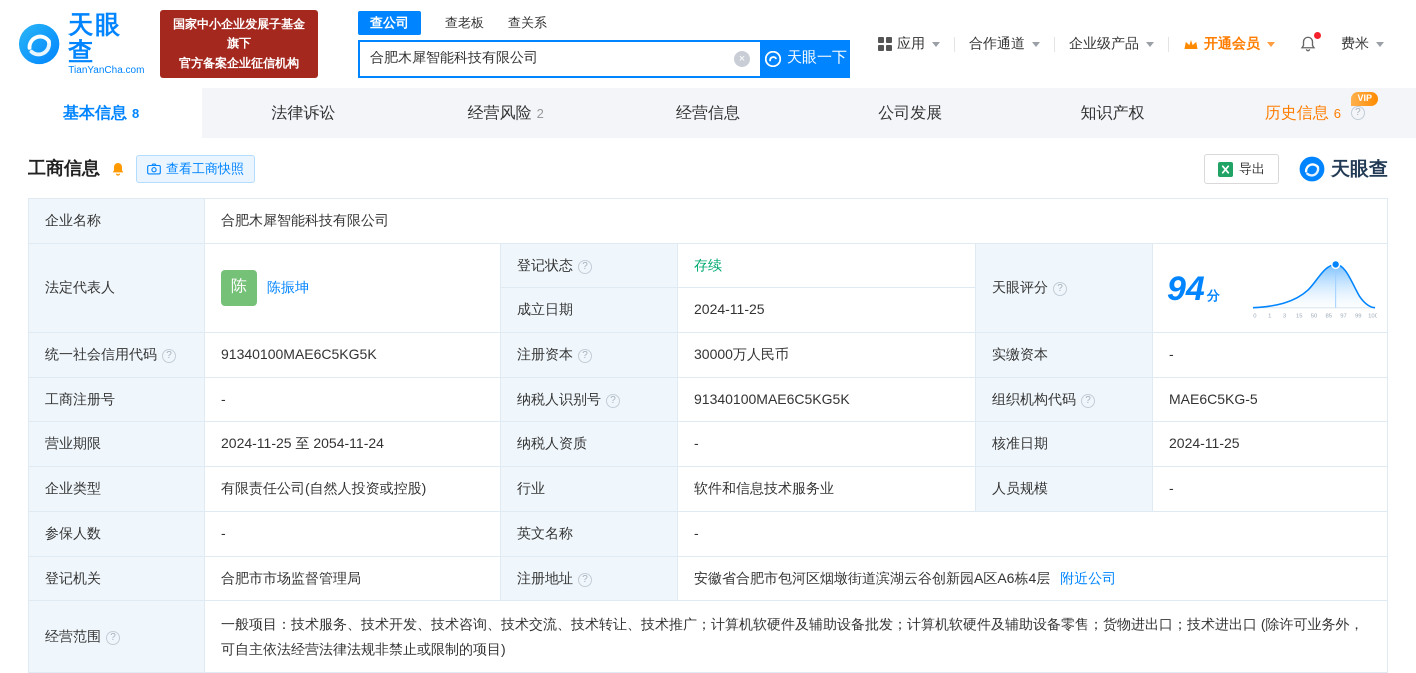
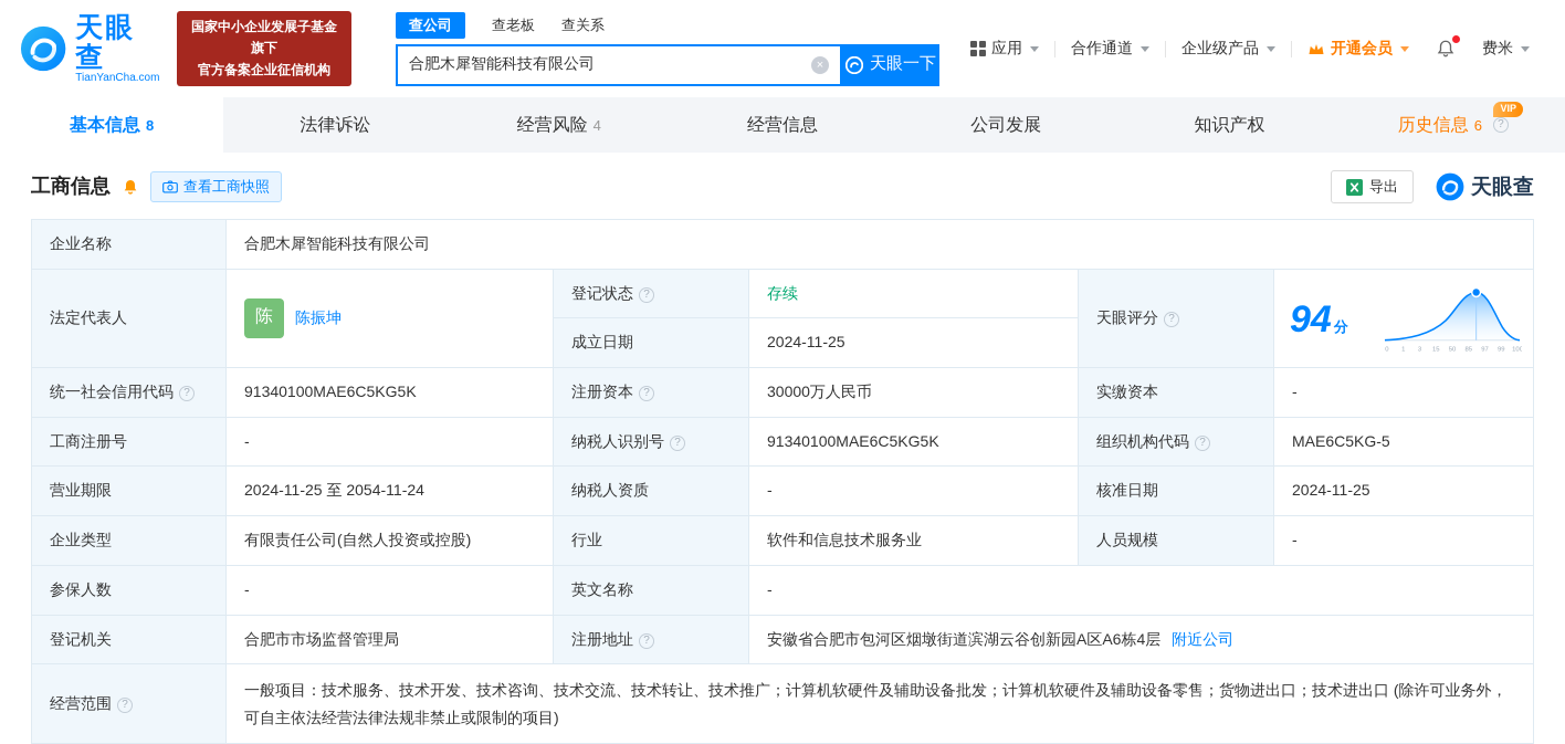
  天眼查
  TianYanCha.com
  国家中小企业发展子基金旗下
  官方备案企业征信机构
  查公司
  查老板
  查关系
  合肥木犀智能科技有限公司
  天眼一下
  应用
  合作通道
  企业级产品
  开通会员
  费米
  基本信息
  8
  法律诉讼
  经营风险
- 2
+ 4
  经营信息
  公司发展
  知识产权
  VIP
  历史信息
  6
  工商信息
  查看工商快照
  导出
  天眼查
  企业名称	合肥木犀智能科技有限公司
  成立日期	2024-11-25
  统一社会信用代码	91340100MAE6C5KG5K	注册资本	30000万人民币	实缴资本	-
  工商注册号	-	纳税人识别号	91340100MAE6C5KG5K	组织机构代码	MAE6C5KG-5
  营业期限	2024-11-25 至 2054-11-24	纳税人资质	-	核准日期	2024-11-25
  企业类型	有限责任公司(自然人投资或控股)	行业	软件和信息技术服务业	人员规模	-
  参保人数	-	英文名称	-
  登记机关	合肥市市场监督管理局	注册地址	安徽省合肥市包河区烟墩街道滨湖云谷创新园A区A6栋4层 附近公司
  经营范围	一般项目：技术服务、技术开发、技术咨询、技术交流、技术转让、技术推广；计算机软硬件及辅助设备批发；计算机软硬件及辅助设备零售；货物进出口；技术进出口 (除许可业务外，可自主依法经营法律法规非禁止或限制的项目)
